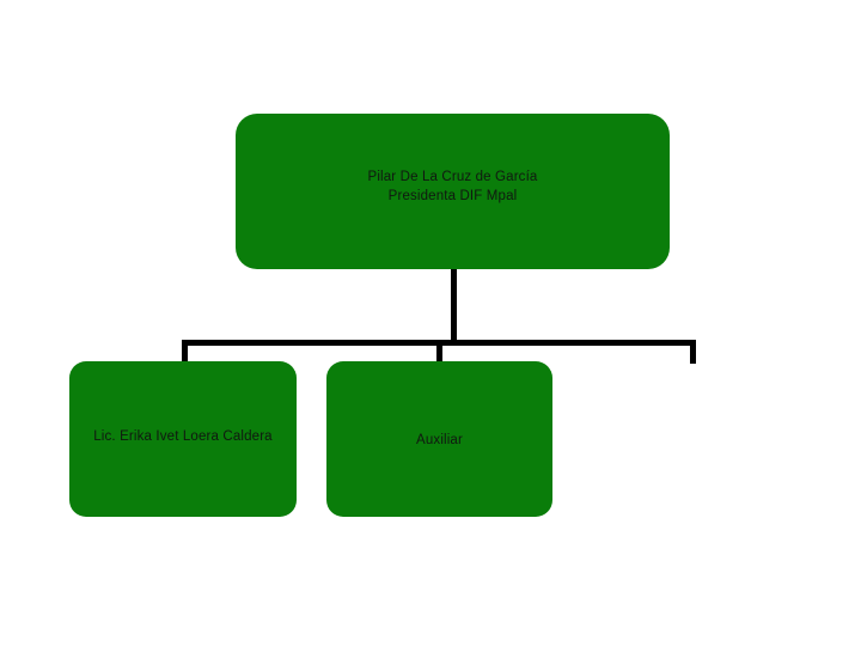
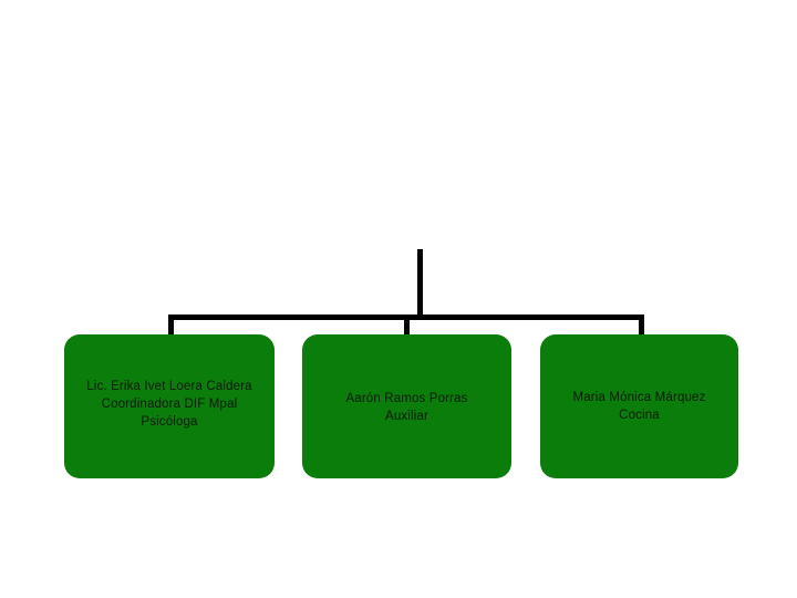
- Pilar De La Cruz de García
- Presidenta DIF Mpal
  Lic. Erika Ivet Loera Caldera
+ Coordinadora DIF Mpal
+ Psicóloga
+ Aarón Ramos Porras
  Auxiliar
+ Maria Mónica Márquez
+ Cocina
